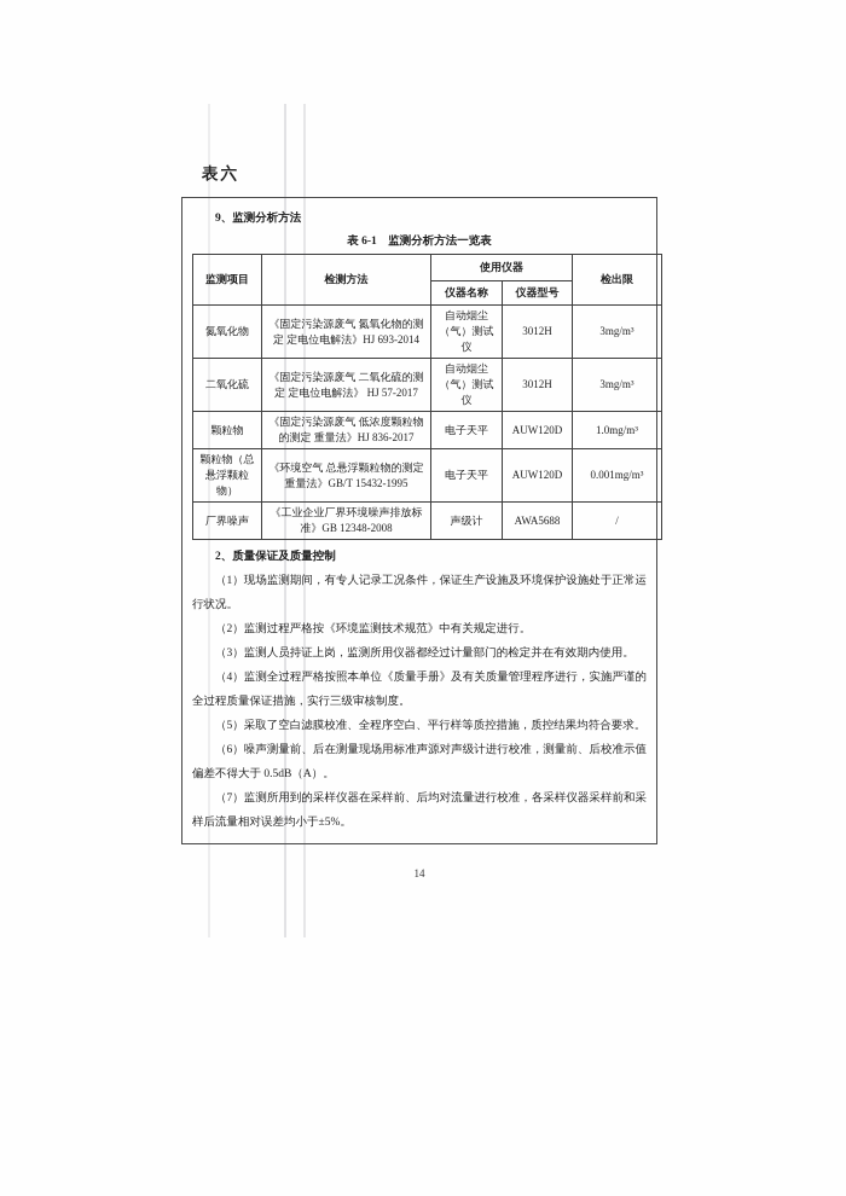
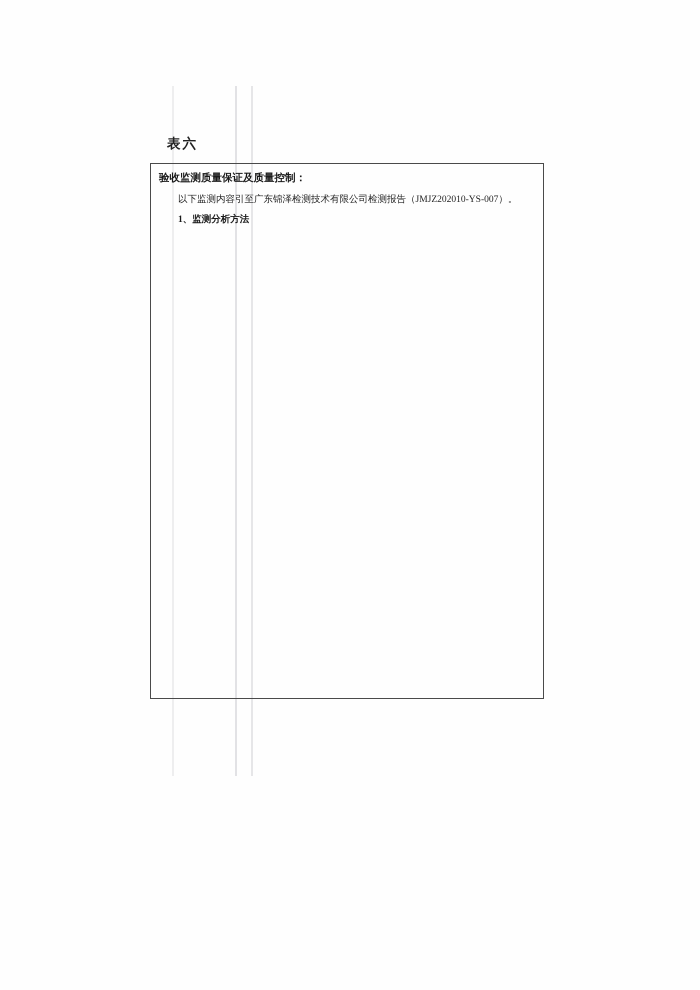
  表六
+ 验收监测质量保证及质量控制：
+ 以下监测内容引至广东锦泽检测技术有限公司检测报告（JMJZ202010-YS-007）。
- 9、监测分析方法
+ 1、监测分析方法
- 表 6-1 监测分析方法一览表
- 监测项目	检测方法	使用仪器	检出限
- 仪器名称	仪器型号
- 氮氧化物	《固定污染源废气 氮氧化物的测定 定电位电解法》HJ 693-2014	自动烟尘（气）测试仪	3012H	3mg/m³
- 二氧化硫	《固定污染源废气 二氧化硫的测定 定电位电解法》 HJ 57-2017	自动烟尘（气）测试仪	3012H	3mg/m³
- 颗粒物	《固定污染源废气 低浓度颗粒物的测定 重量法》HJ 836-2017	电子天平	AUW120D	1.0mg/m³
- 颗粒物（总悬浮颗粒物）	《环境空气 总悬浮颗粒物的测定 重量法》GB/T 15432-1995	电子天平	AUW120D	0.001mg/m³
- 厂界噪声	《工业企业厂界环境噪声排放标准》GB 12348-2008	声级计	AWA5688	/
- 2、质量保证及质量控制
- （1）现场监测期间，有专人记录工况条件，保证生产设施及环境保护设施处于正常运行状况。
- （2）监测过程严格按《环境监测技术规范》中有关规定进行。
- （3）监测人员持证上岗，监测所用仪器都经过计量部门的检定并在有效期内使用。
- （4）监测全过程严格按照本单位《质量手册》及有关质量管理程序进行，实施严谨的全过程质量保证措施，实行三级审核制度。
- （5）采取了空白滤膜校准、全程序空白、平行样等质控措施，质控结果均符合要求。
- （6）噪声测量前、后在测量现场用标准声源对声级计进行校准，测量前、后校准示值偏差不得大于 0.5dB（A）。
- （7）监测所用到的采样仪器在采样前、后均对流量进行校准，各采样仪器采样前和采样后流量相对误差均小于±5%。
- 14
